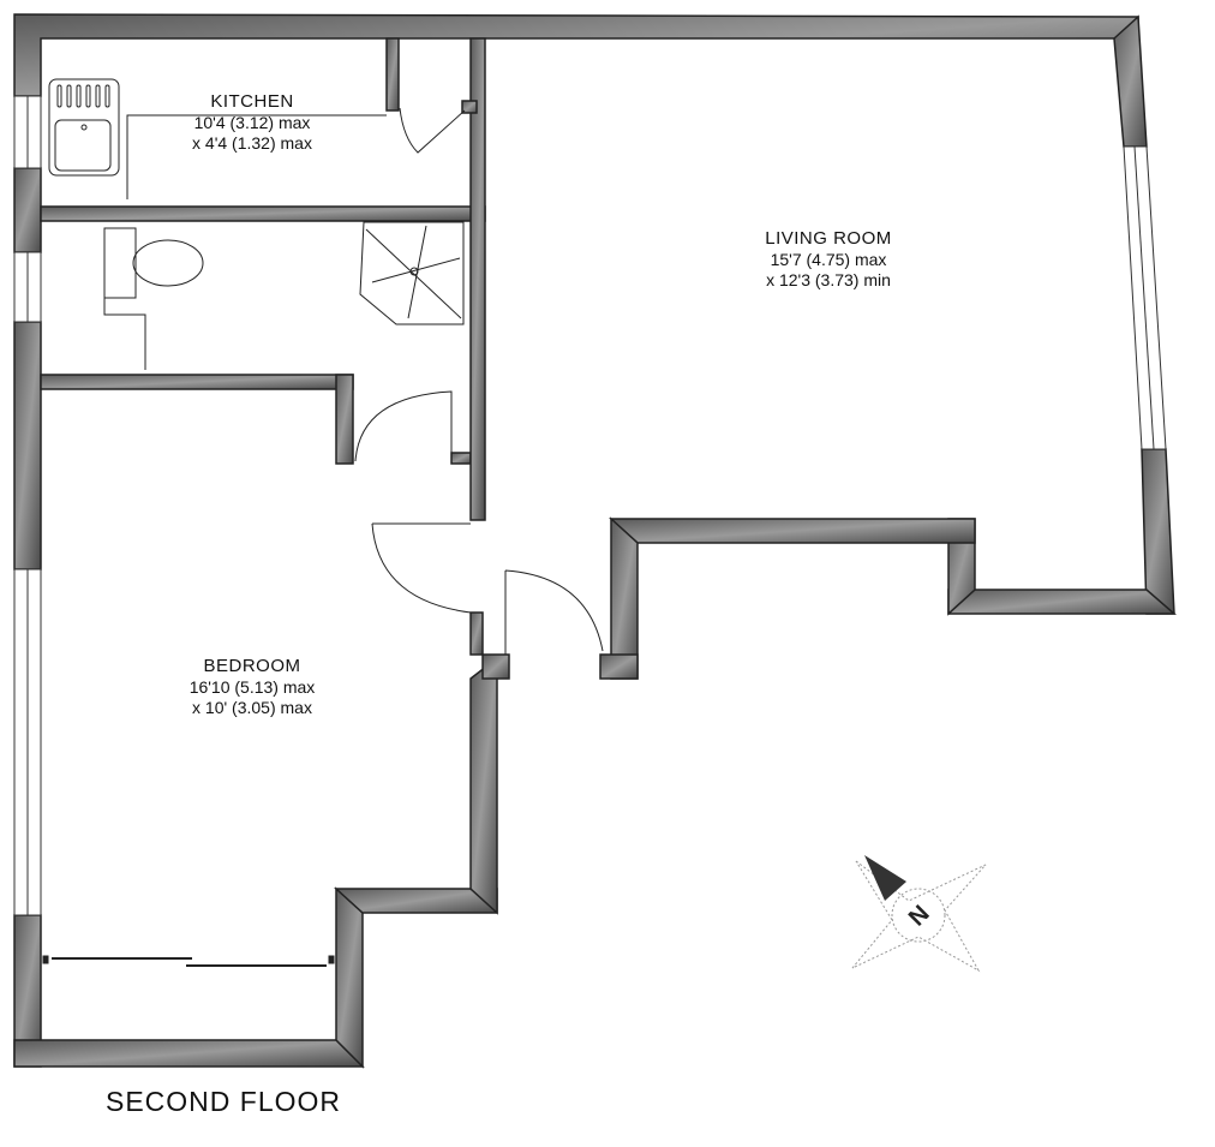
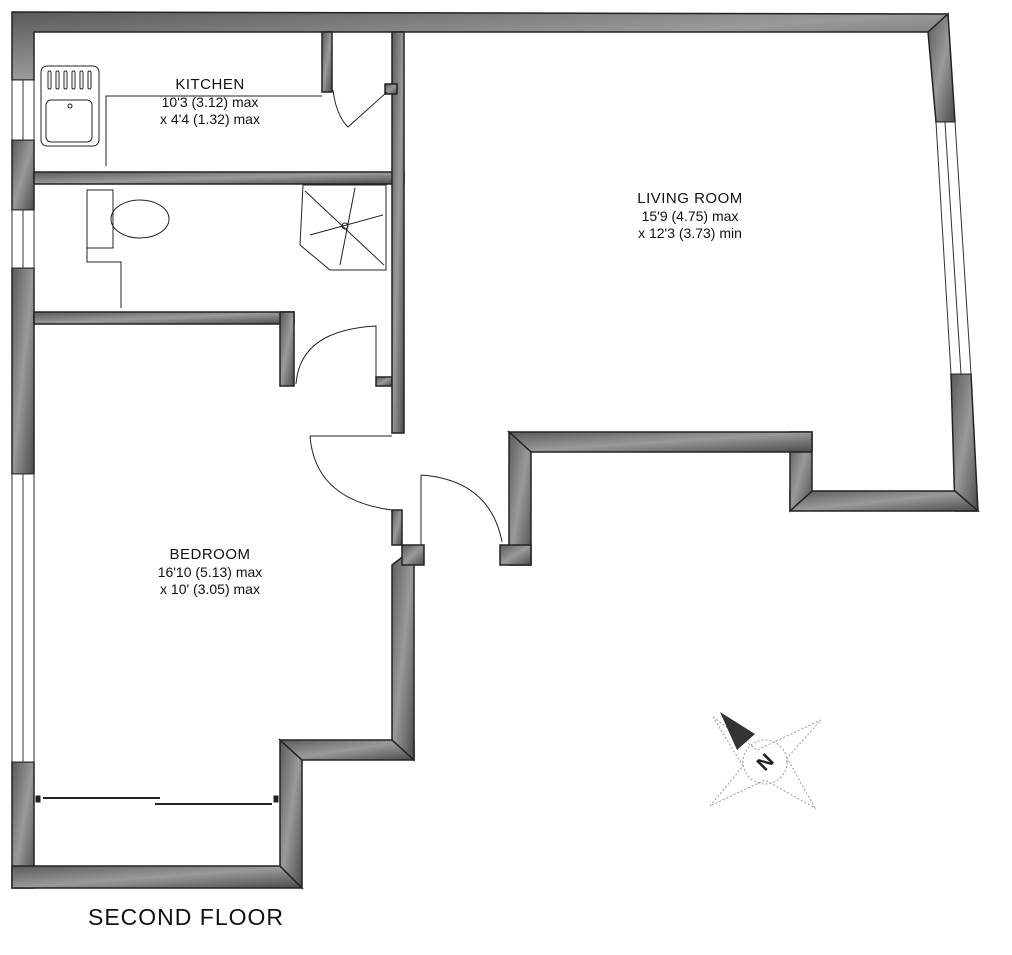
  KITCHEN
- 10'4 (3.12) max
+ 10'3 (3.12) max
  x 4'4 (1.32) max
  LIVING ROOM
- 15'7 (4.75) max
+ 15'9 (4.75) max
  x 12'3 (3.73) min
  BEDROOM
  16'10 (5.13) max
  x 10' (3.05) max
  SECOND FLOOR
